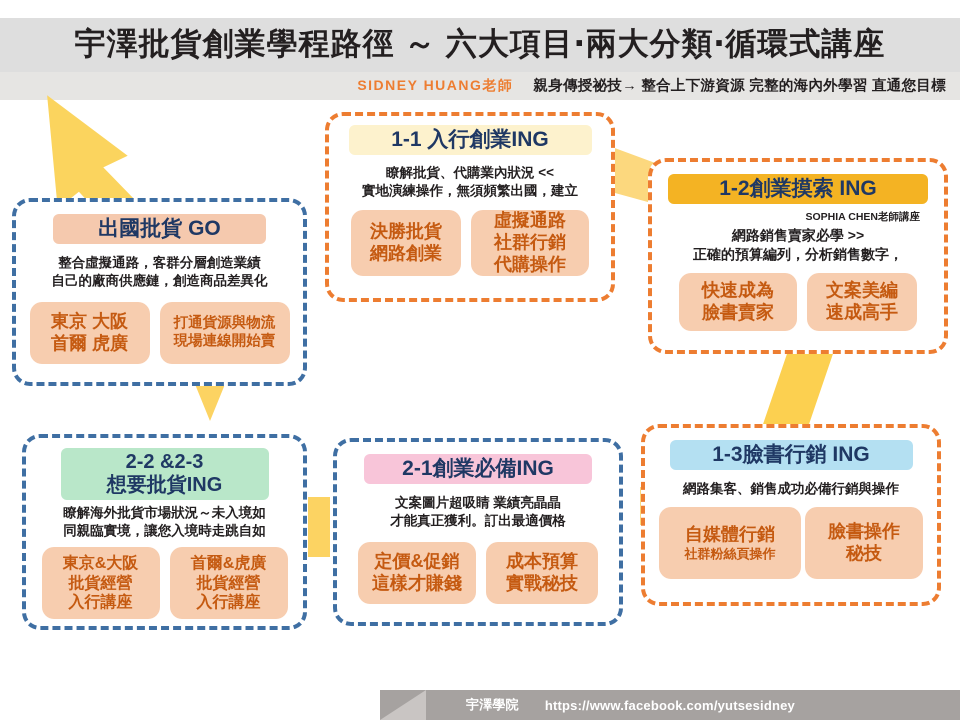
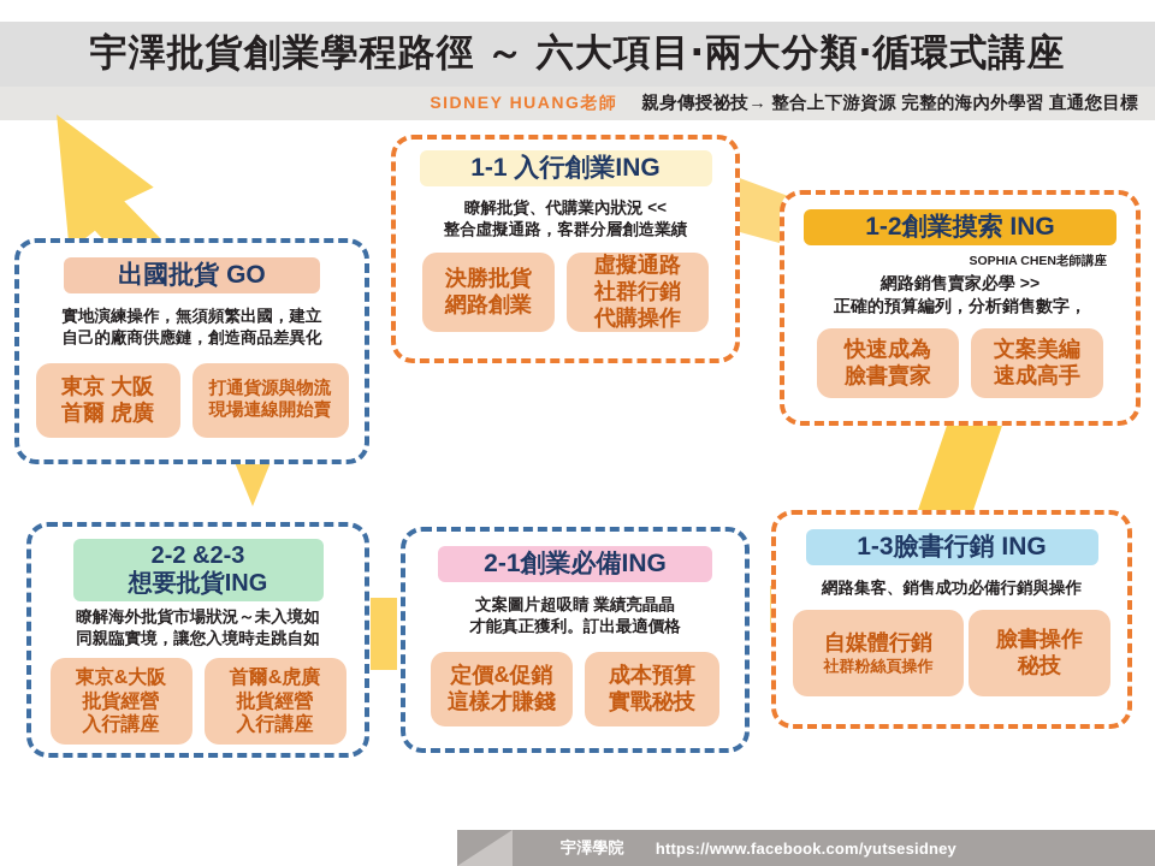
  宇澤批貨創業學程路徑 ～ 六大項目‧兩大分類‧循環式講座
  SIDNEY HUANG老師
  親身傳授祕技→ 整合上下游資源 完整的海內外學習 直通您目標
  出國批貨 GO
- 整合虛擬通路，客群分層創造業績
+ 實地演練操作，無須頻繁出國，建立
  自己的廠商供應鏈，創造商品差異化
  東京 大阪
  首爾 虎廣
  打通貨源與物流
  現場連線開始賣
  1-1 入行創業ING
  瞭解批貨、代購業內狀況 <<
- 實地演練操作，無須頻繁出國，建立
+ 整合虛擬通路，客群分層創造業績
  決勝批貨
  網路創業
  虛擬通路
  社群行銷
  代購操作
  1-2創業摸索 ING
  SOPHIA CHEN老師講座
  網路銷售賣家必學 >>
  正確的預算編列，分析銷售數字，
  快速成為
  臉書賣家
  文案美編
  速成高手
  2-2 &2-3
  想要批貨ING
  瞭解海外批貨市場狀況～未入境如
  同親臨實境，讓您入境時走跳自如
  東京&大阪
  批貨經營
  入行講座
  首爾&虎廣
  批貨經營
  入行講座
  2-1創業必備ING
  文案圖片超吸睛 業績亮晶晶
  才能真正獲利。訂出最適價格
  定價&促銷
  這樣才賺錢
  成本預算
  實戰秘技
  1-3臉書行銷 ING
  網路集客、銷售成功必備行銷與操作
  自媒體行銷
  社群粉絲頁操作
  臉書操作
  秘技
  宇澤學院
  https://www.facebook.com/yutsesidney
